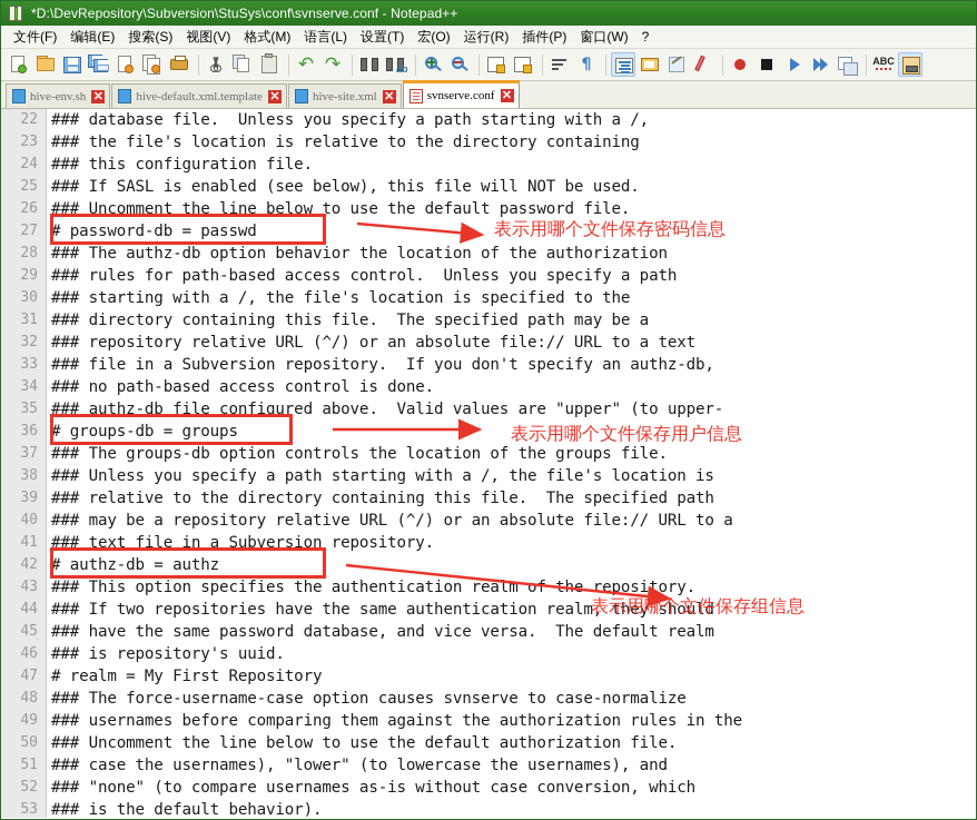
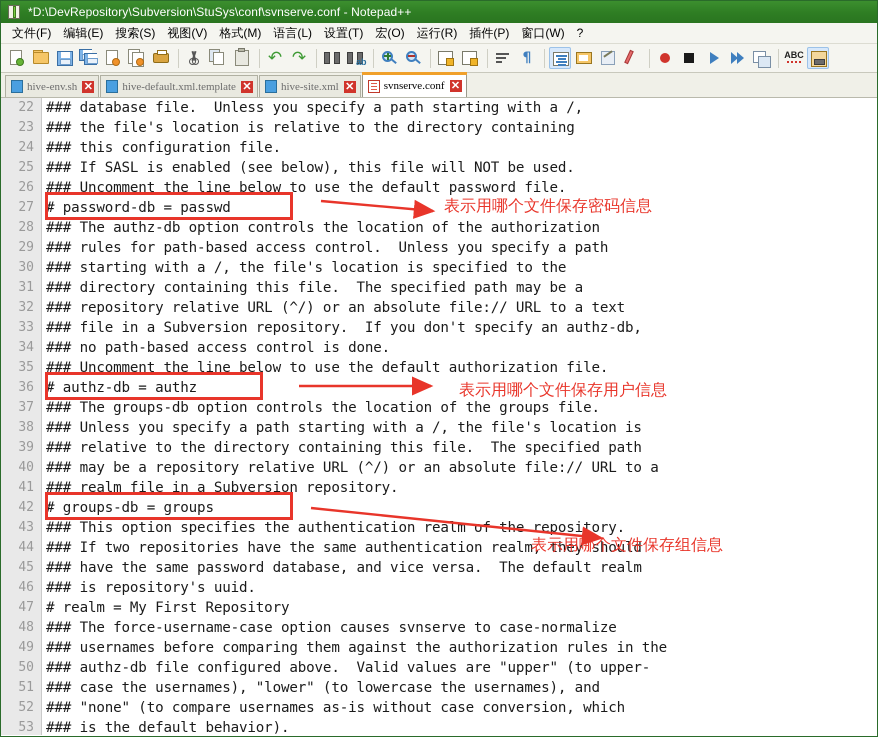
  *D:\DevRepository\Subversion\StuSys\conf\svnserve.conf - Notepad++
  文件(F)
  编辑(E)
  搜索(S)
  视图(V)
  格式(M)
  语言(L)
  设置(T)
  宏(O)
  运行(R)
  插件(P)
  窗口(W)
  ?
  ↶
  ↷
  ab
  ¶
  ABC
  hive-env.sh
  ✕
  hive-default.xml.template
  ✕
  hive-site.xml
  ✕
  svnserve.conf
  ✕
  22
  23
  24
  25
  26
  27
  28
  29
  30
  31
  32
  33
  34
  35
  36
  37
  38
  39
  40
  41
  42
  43
  44
  45
  46
  47
  48
  49
  50
  51
  52
  53
  ### database file. Unless you specify a path starting with a /,
  ### the file's location is relative to the directory containing
  ### this configuration file.
  ### If SASL is enabled (see below), this file will NOT be used.
  ### Uncomment the line below to use the default password file.
  # password-db = passwd
- ### The authz-db option behavior the location of the authorization
+ ### The authz-db option controls the location of the authorization
  ### rules for path-based access control. Unless you specify a path
  ### starting with a /, the file's location is specified to the
  ### directory containing this file. The specified path may be a
  ### repository relative URL (^/) or an absolute file:// URL to a text
  ### file in a Subversion repository. If you don't specify an authz-db,
  ### no path-based access control is done.
- ### authz-db file configured above. Valid values are "upper" (to upper-
+ ### Uncomment the line below to use the default authorization file.
- # groups-db = groups
+ # authz-db = authz
  ### The groups-db option controls the location of the groups file.
  ### Unless you specify a path starting with a /, the file's location is
  ### relative to the directory containing this file. The specified path
  ### may be a repository relative URL (^/) or an absolute file:// URL to a
- ### text file in a Subversion repository.
+ ### realm file in a Subversion repository.
- # authz-db = authz
+ # groups-db = groups
  ### This option specifies the authentication realm ofe repository.
  ### If two repositories have the same authentication realm, they should
  ### have the same password database, and vice versa. The default realm
  ### is repository's uuid.
  # realm = My First Repository
  ### The force-username-case option causes svnserve to case-normalize
  ### usernames before comparing them against the authorization rules in the
- ### Uncomment the line below to use the default authorization file.
+ ### authz-db file configured above. Valid values are "upper" (to upper-
  ### case the usernames), "lower" (to lowercase the usernames), and
  ### "none" (to compare usernames as-is without case conversion, which
  ### is the default behavior).
  表示用哪个文件保存密码信息
  表示用哪个文件保存用户信息
  表示用哪个文件保存组信息
